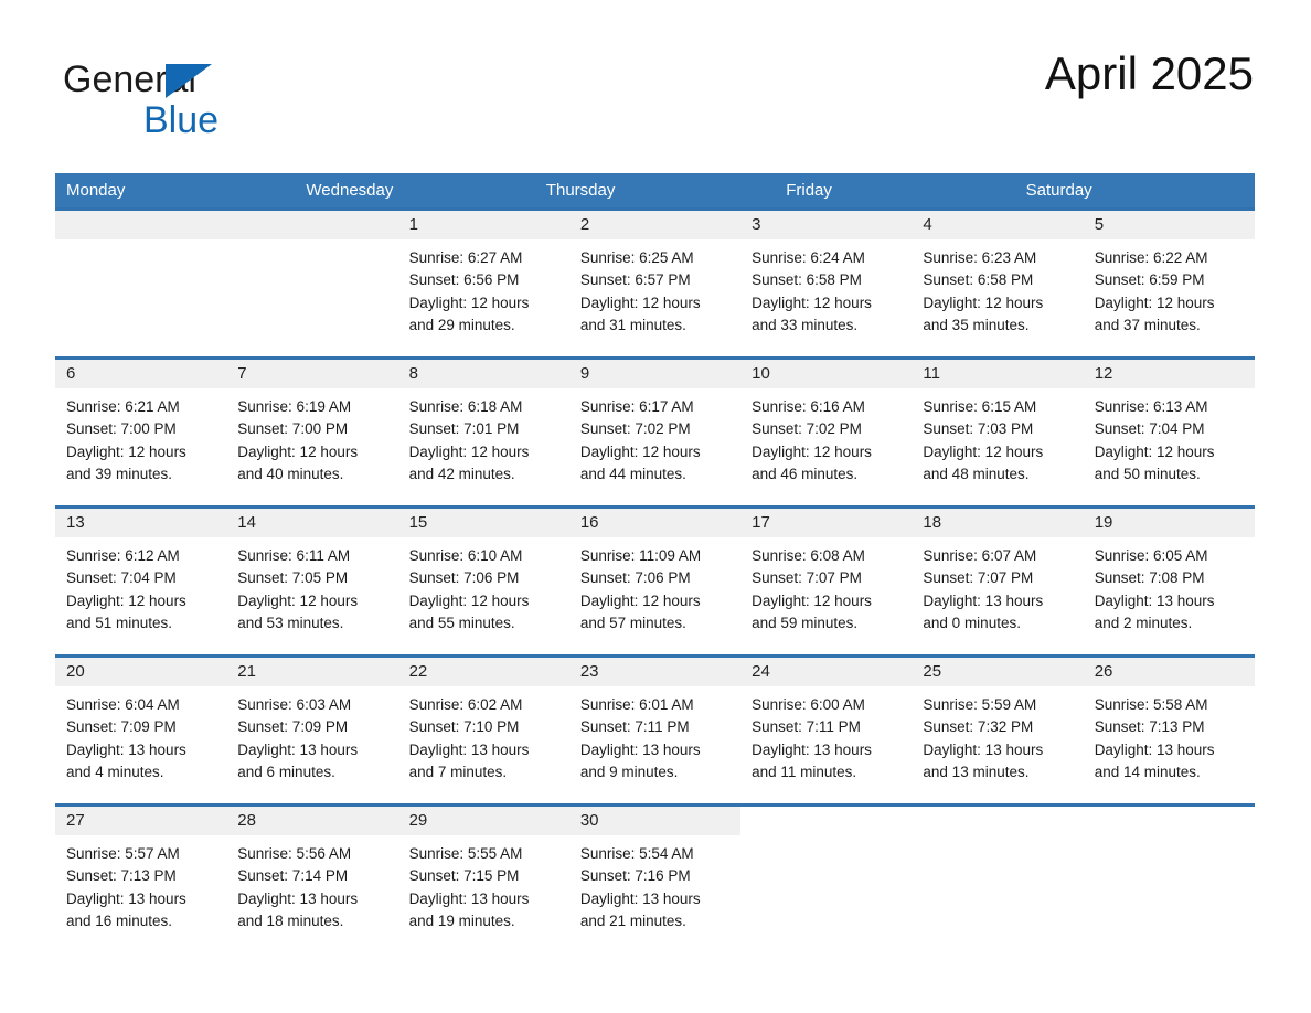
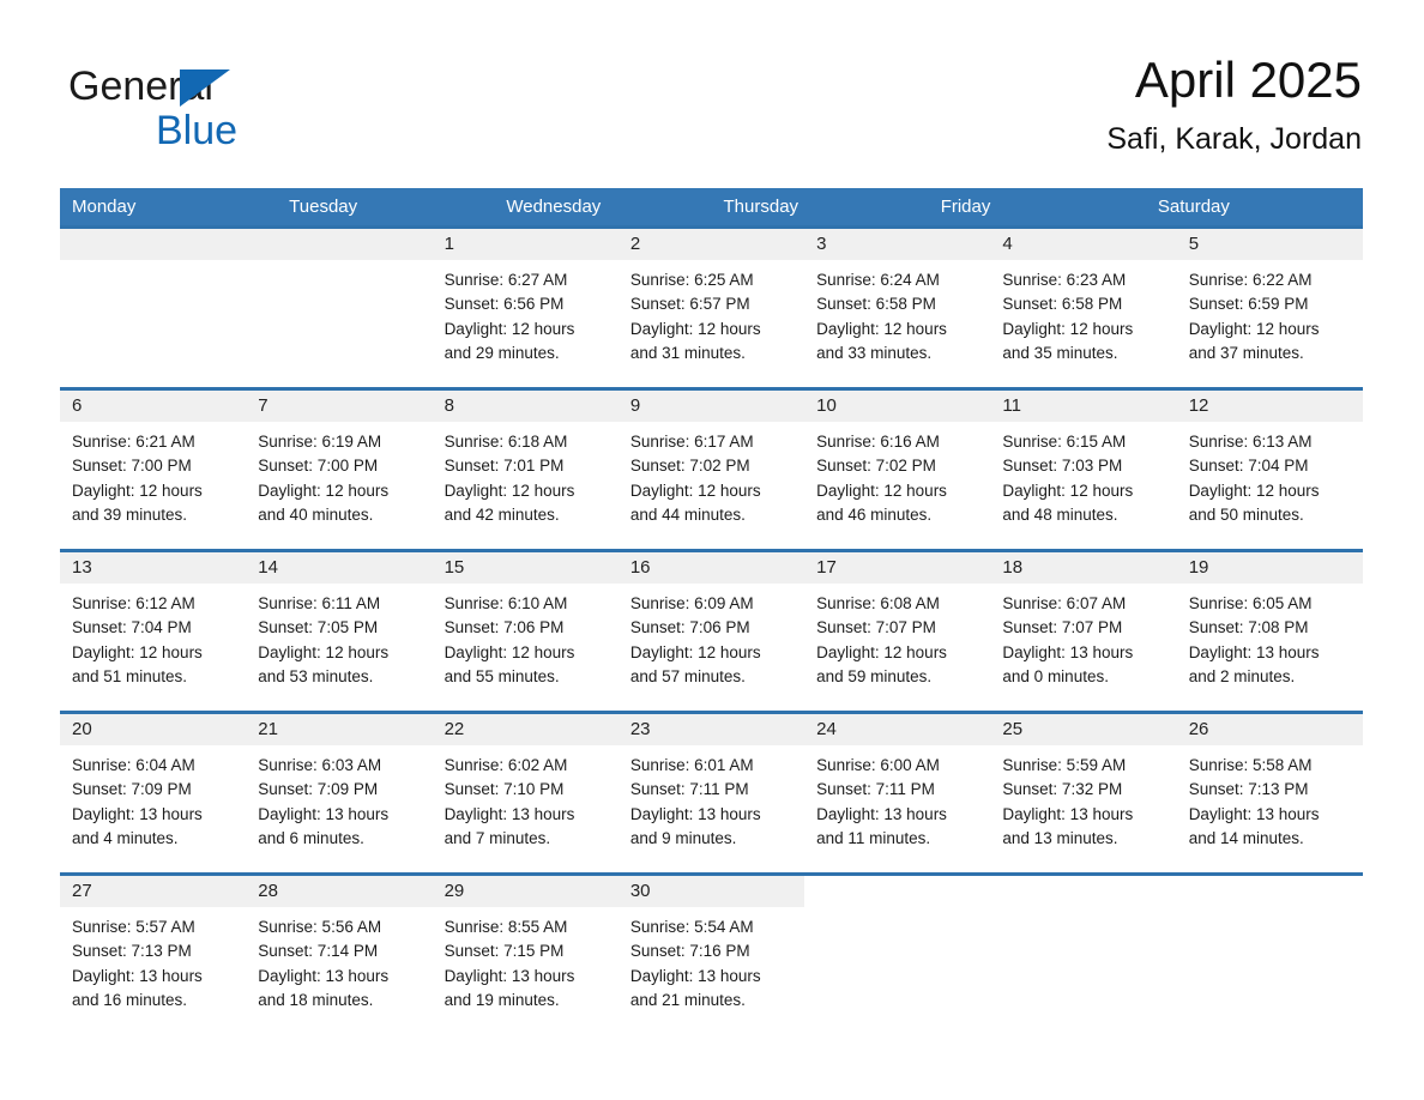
  General
  Blue
  April 2025
+ Safi, Karak, Jordan
  Monday
+ Tuesday
  Wednesday
  Thursday
  Friday
  Saturday
  1
  Sunrise: 6:27 AM
  Sunset: 6:56 PM
  Daylight: 12 hours
  and 29 minutes.
  2
  Sunrise: 6:25 AM
  Sunset: 6:57 PM
  Daylight: 12 hours
  and 31 minutes.
  3
  Sunrise: 6:24 AM
  Sunset: 6:58 PM
  Daylight: 12 hours
  and 33 minutes.
  4
  Sunrise: 6:23 AM
  Sunset: 6:58 PM
  Daylight: 12 hours
  and 35 minutes.
  5
  Sunrise: 6:22 AM
  Sunset: 6:59 PM
  Daylight: 12 hours
  and 37 minutes.
  6
  Sunrise: 6:21 AM
  Sunset: 7:00 PM
  Daylight: 12 hours
  and 39 minutes.
  7
  Sunrise: 6:19 AM
  Sunset: 7:00 PM
  Daylight: 12 hours
  and 40 minutes.
  8
  Sunrise: 6:18 AM
  Sunset: 7:01 PM
  Daylight: 12 hours
  and 42 minutes.
  9
  Sunrise: 6:17 AM
  Sunset: 7:02 PM
  Daylight: 12 hours
  and 44 minutes.
  10
  Sunrise: 6:16 AM
  Sunset: 7:02 PM
  Daylight: 12 hours
  and 46 minutes.
  11
  Sunrise: 6:15 AM
  Sunset: 7:03 PM
  Daylight: 12 hours
  and 48 minutes.
  12
  Sunrise: 6:13 AM
  Sunset: 7:04 PM
  Daylight: 12 hours
  and 50 minutes.
  13
  Sunrise: 6:12 AM
  Sunset: 7:04 PM
  Daylight: 12 hours
  and 51 minutes.
  14
  Sunrise: 6:11 AM
  Sunset: 7:05 PM
  Daylight: 12 hours
  and 53 minutes.
  15
  Sunrise: 6:10 AM
  Sunset: 7:06 PM
  Daylight: 12 hours
  and 55 minutes.
  16
- Sunrise: 11:09 AM
+ Sunrise: 6:09 AM
  Sunset: 7:06 PM
  Daylight: 12 hours
  and 57 minutes.
  17
  Sunrise: 6:08 AM
  Sunset: 7:07 PM
  Daylight: 12 hours
  and 59 minutes.
  18
  Sunrise: 6:07 AM
  Sunset: 7:07 PM
  Daylight: 13 hours
  and 0 minutes.
  19
  Sunrise: 6:05 AM
  Sunset: 7:08 PM
  Daylight: 13 hours
  and 2 minutes.
  20
  Sunrise: 6:04 AM
  Sunset: 7:09 PM
  Daylight: 13 hours
  and 4 minutes.
  21
  Sunrise: 6:03 AM
  Sunset: 7:09 PM
  Daylight: 13 hours
  and 6 minutes.
  22
  Sunrise: 6:02 AM
  Sunset: 7:10 PM
  Daylight: 13 hours
  and 7 minutes.
  23
  Sunrise: 6:01 AM
  Sunset: 7:11 PM
  Daylight: 13 hours
  and 9 minutes.
  24
  Sunrise: 6:00 AM
  Sunset: 7:11 PM
  Daylight: 13 hours
  and 11 minutes.
  25
  Sunrise: 5:59 AM
  Sunset: 7:32 PM
  Daylight: 13 hours
  and 13 minutes.
  26
  Sunrise: 5:58 AM
  Sunset: 7:13 PM
  Daylight: 13 hours
  and 14 minutes.
  27
  Sunrise: 5:57 AM
  Sunset: 7:13 PM
  Daylight: 13 hours
  and 16 minutes.
  28
  Sunrise: 5:56 AM
  Sunset: 7:14 PM
  Daylight: 13 hours
  and 18 minutes.
  29
- Sunrise: 5:55 AM
+ Sunrise: 8:55 AM
  Sunset: 7:15 PM
  Daylight: 13 hours
  and 19 minutes.
  30
  Sunrise: 5:54 AM
  Sunset: 7:16 PM
  Daylight: 13 hours
  and 21 minutes.
